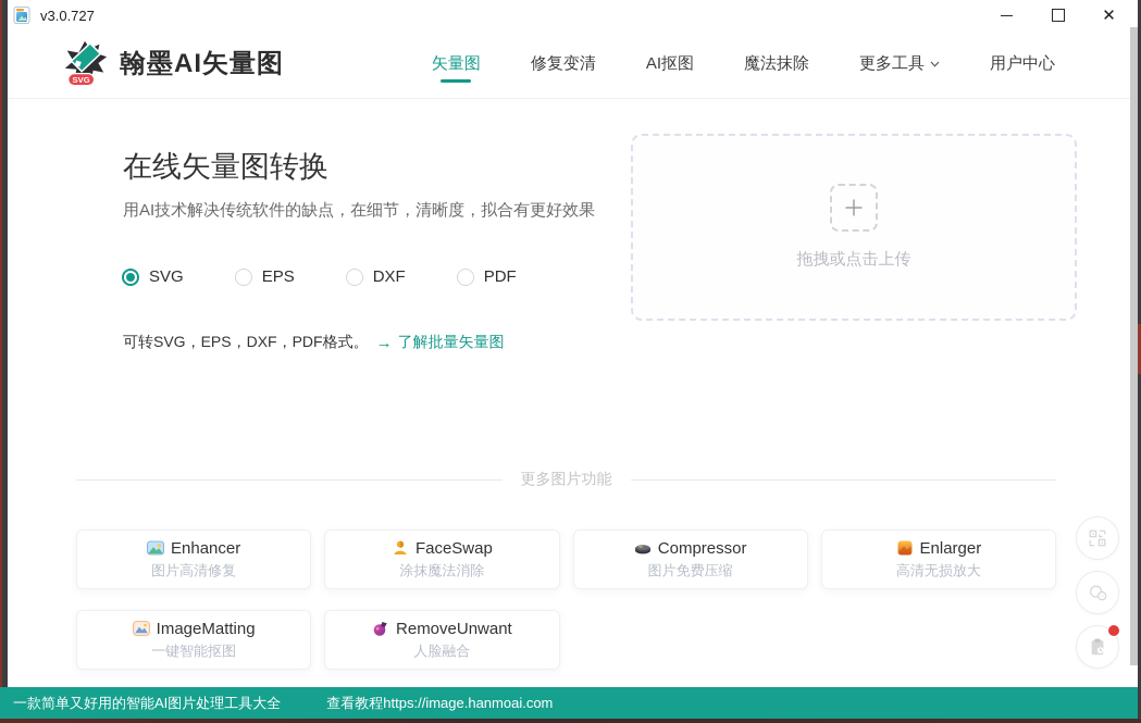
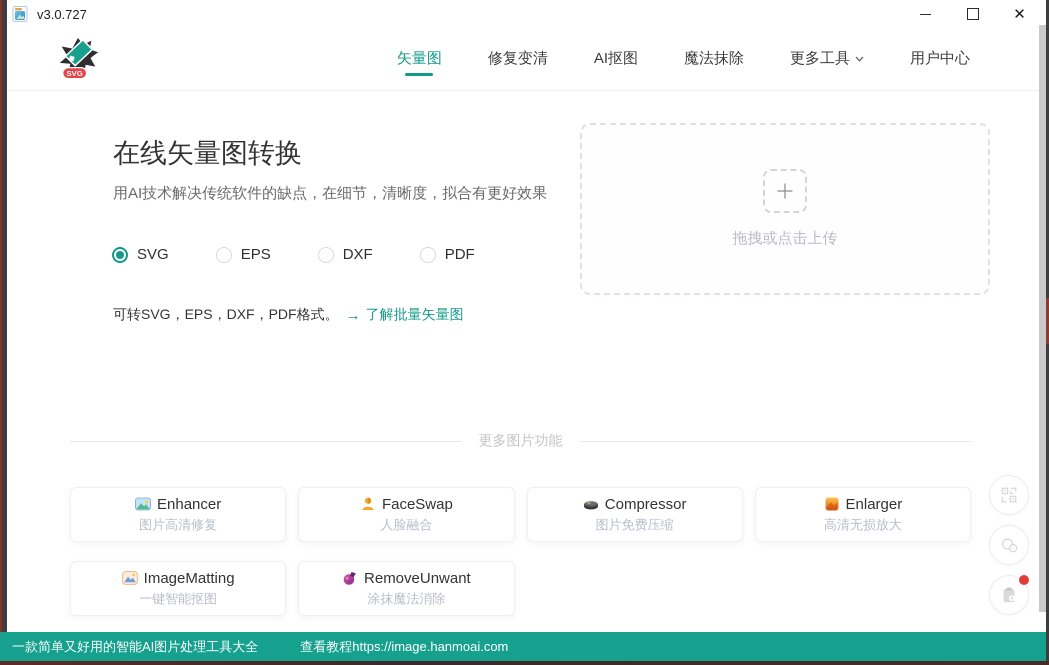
  v3.0.727
  ✕
  SVG
- 翰墨AI矢量图
  矢量图
  修复变清
  AI抠图
  魔法抹除
  更多工具
  用户中心
  在线矢量图转换
  用AI技术解决传统软件的缺点，在细节，清晰度，拟合有更好效果
  SVG
  EPS
  DXF
  PDF
  可转SVG，EPS，DXF，PDF格式。
  →
  了解批量矢量图
  拖拽或点击上传
  更多图片功能
  Enhancer
  图片高清修复
  FaceSwap
- 涂抹魔法消除
+ 人脸融合
  Compressor
  图片免费压缩
  Enlarger
  高清无损放大
  ImageMatting
  一键智能抠图
  RemoveUnwant
- 人脸融合
+ 涂抹魔法消除
  一款简单又好用的智能AI图片处理工具大全
  查看教程https://image.hanmoai.com
